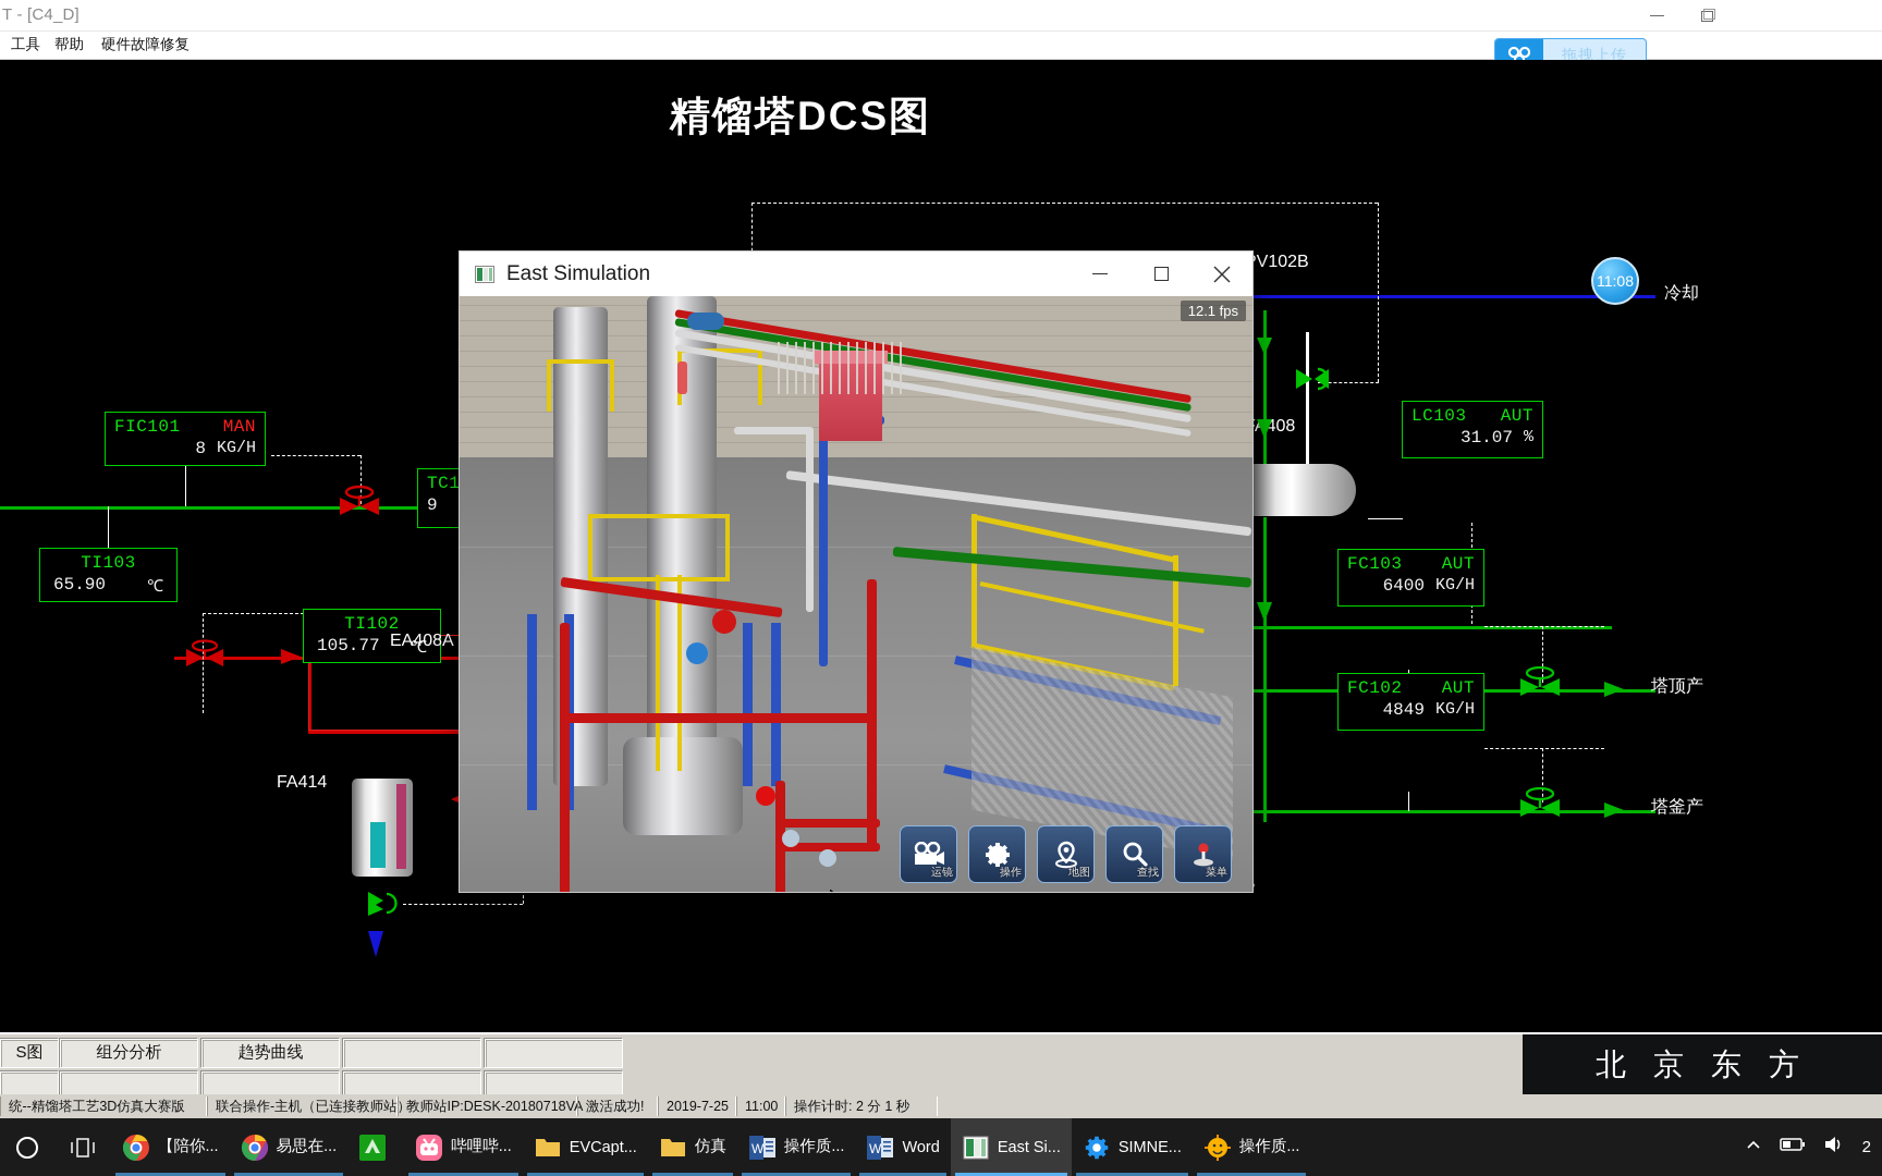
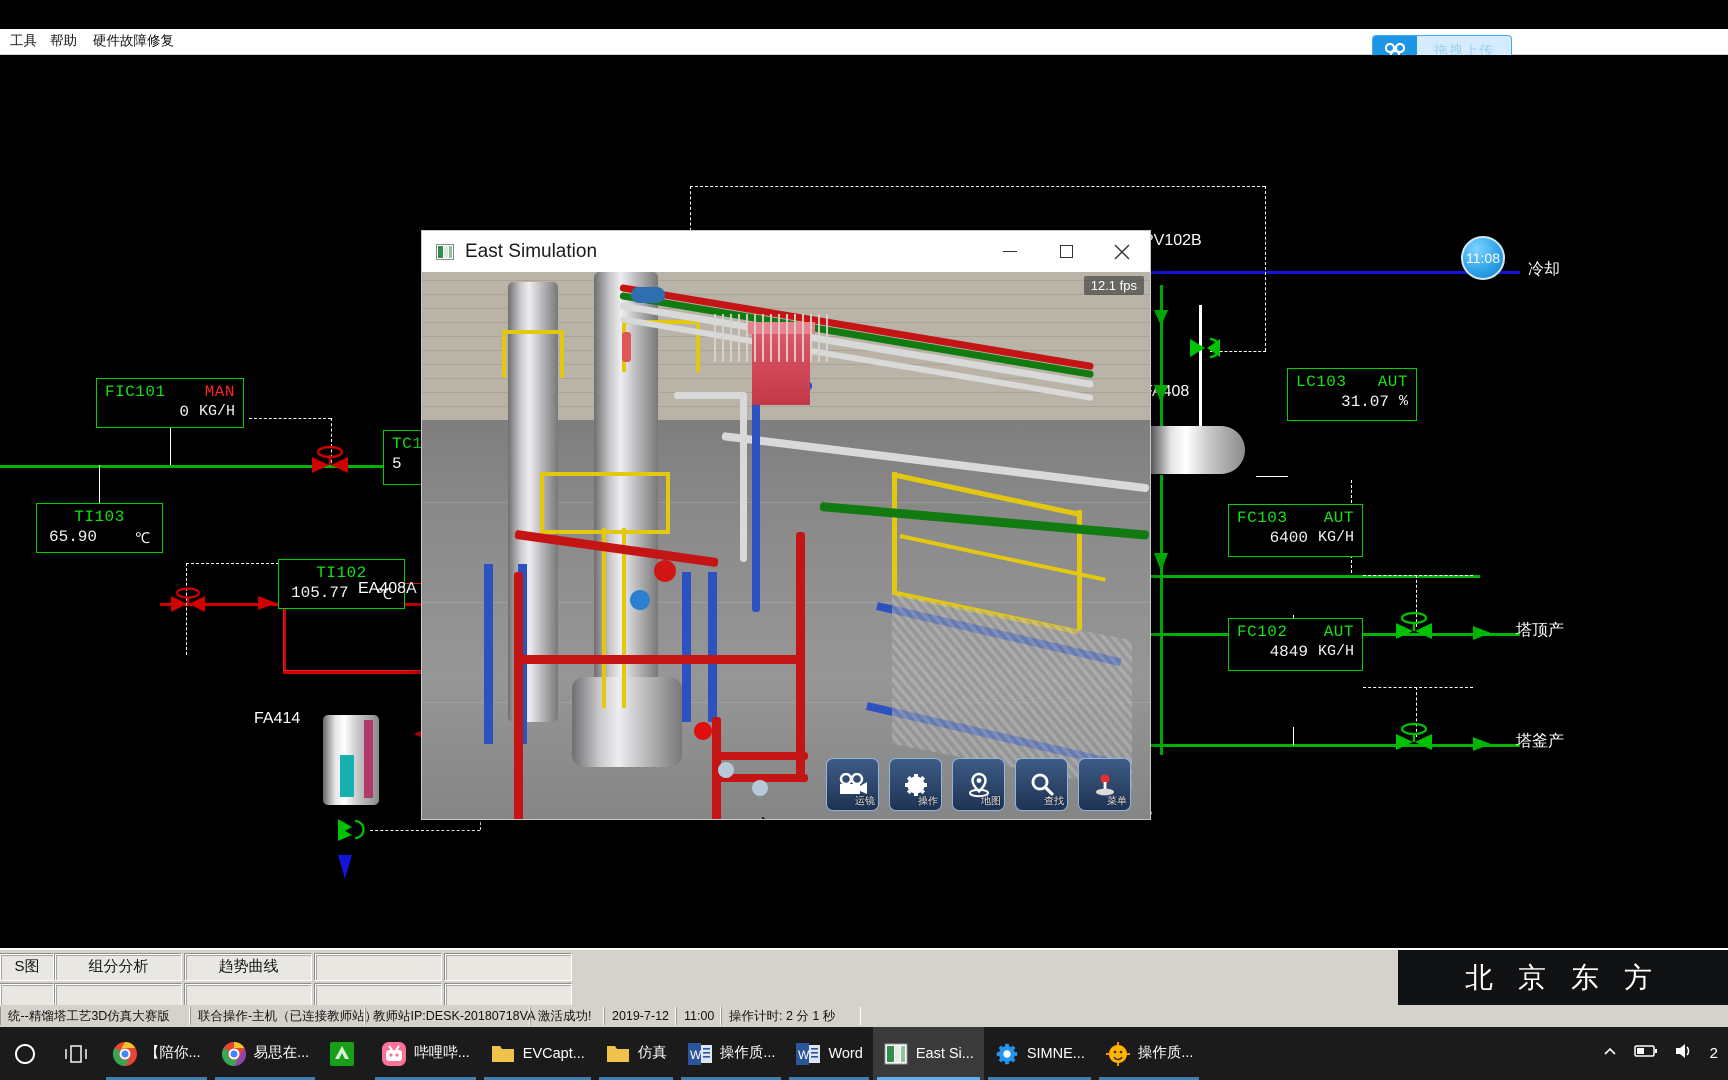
- T - [C4_D]
  工具
  帮助
  硬件故障修复
  拖拽上传
- 精馏塔DCS图
  FIC101
  MAN
- 8
+ 0
  KG/H
  TI103
  65.90
  ℃
  TI102
  105.77
  ℃
  TC1
- 9
+ 5
  LC103
  AUT
  31.07
  %
  FC103
  AUT
  6400
  KG/H
  FC102
  AUT
  4849
  KG/H
  EA408A
  FA414
  A408
  V102B
  冷却
  塔顶产
  塔釜产
  11:08
  East Simulation
  12.1 fps
  运镜
  操作
  地图
  查找
  菜单
  S图
  组分分析
  趋势曲线
  北 京 东 方
  统--精馏塔工艺3D仿真大赛版
  联合操作-主机（已连接教师站
  教师站IP:DESK-20180718V
  激活成功!
- 2019-7-25
+ 2019-7-12
  11:00
  操作计时: 2 分 1 秒
  【陪你...
  易思在...
  哔哩哔...
  EVCapt...
  仿真
  W
  操作质...
  W
  Word
  East Si...
  SIMNE...
  操作质...
  2
